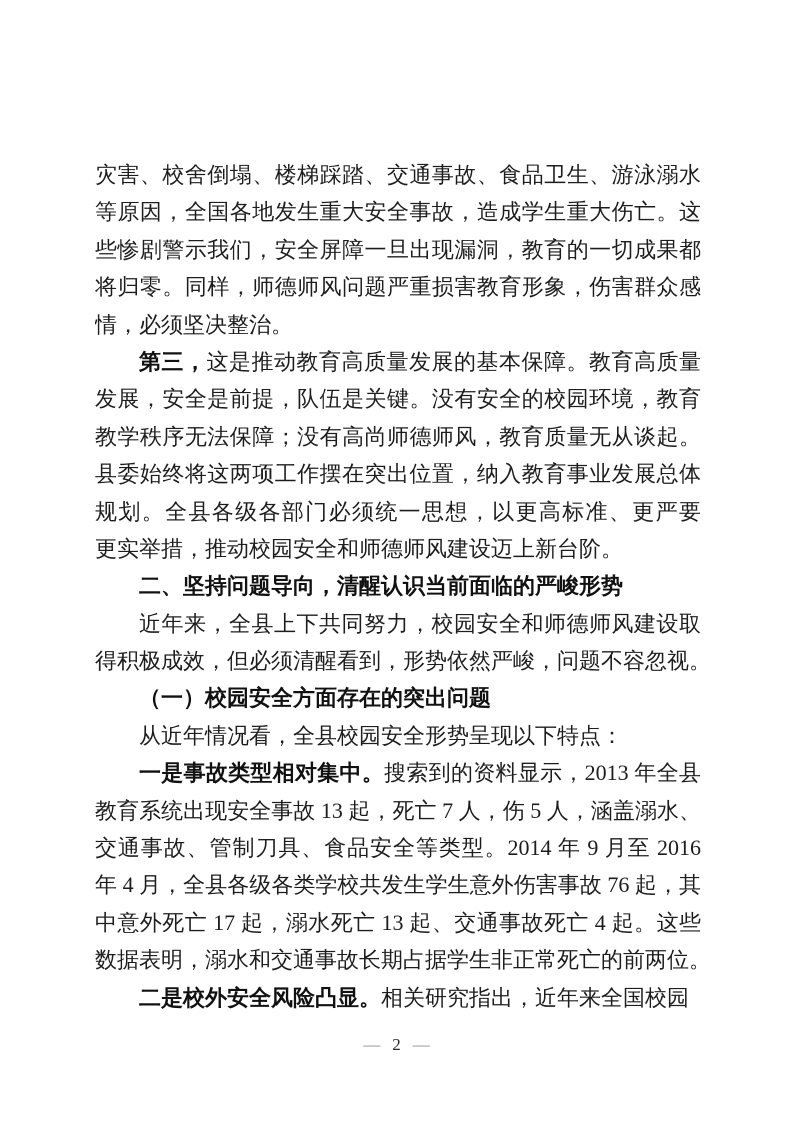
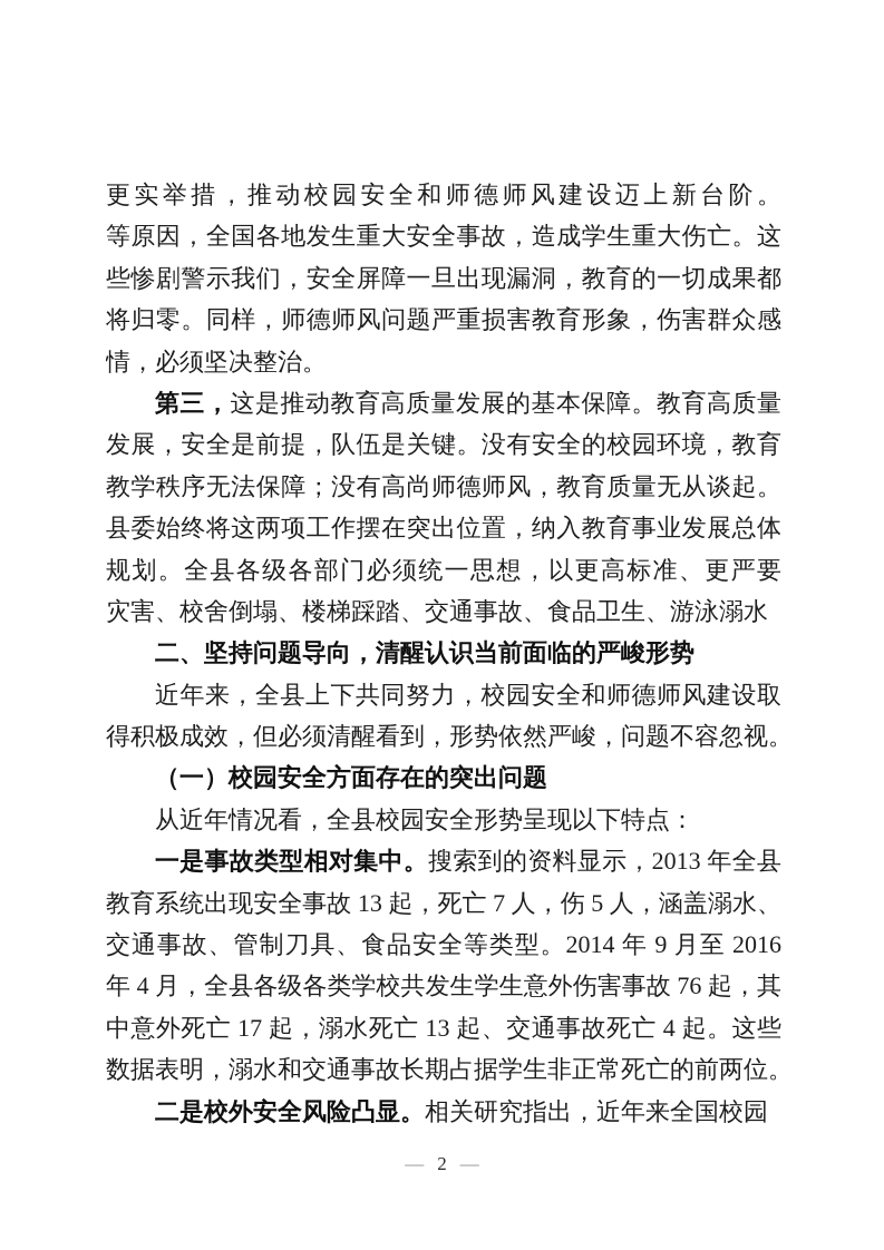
- 灾害、校舍倒塌、楼梯踩踏、交通事故、食品卫生、游泳溺水
+ 更实举措，推动校园安全和师德师风建设迈上新台阶。
  等原因，全国各地发生重大安全事故，造成学生重大伤亡。这
  些惨剧警示我们，安全屏障一旦出现漏洞，教育的一切成果都
  将归零。同样，师德师风问题严重损害教育形象，伤害群众感
  情，必须坚决整治。
  第三，这是推动教育高质量发展的基本保障。教育高质量
  发展，安全是前提，队伍是关键。没有安全的校园环境，教育
  教学秩序无法保障；没有高尚师德师风，教育质量无从谈起。
  县委始终将这两项工作摆在突出位置，纳入教育事业发展总体
  规划。全县各级各部门必须统一思想，以更高标准、更严要
- 更实举措，推动校园安全和师德师风建设迈上新台阶。
+ 灾害、校舍倒塌、楼梯踩踏、交通事故、食品卫生、游泳溺水
  二、坚持问题导向，清醒认识当前面临的严峻形势
  近年来，全县上下共同努力，校园安全和师德师风建设取
  得积极成效，但必须清醒看到，形势依然严峻，问题不容忽视。
  （一）校园安全方面存在的突出问题
  从近年情况看，全县校园安全形势呈现以下特点：
  一是事故类型相对集中。搜索到的资料显示，2013 年全县
  教育系统出现安全事故 13 起，死亡 7 人，伤 5 人，涵盖溺水、
  交通事故、管制刀具、食品安全等类型。2014 年 9 月至 2016
  年 4 月，全县各级各类学校共发生学生意外伤害事故 76 起，其
  中意外死亡 17 起，溺水死亡 13 起、交通事故死亡 4 起。这些
  数据表明，溺水和交通事故长期占据学生非正常死亡的前两位。
  二是校外安全风险凸显。相关研究指出，近年来全国校园
  — 2 —
